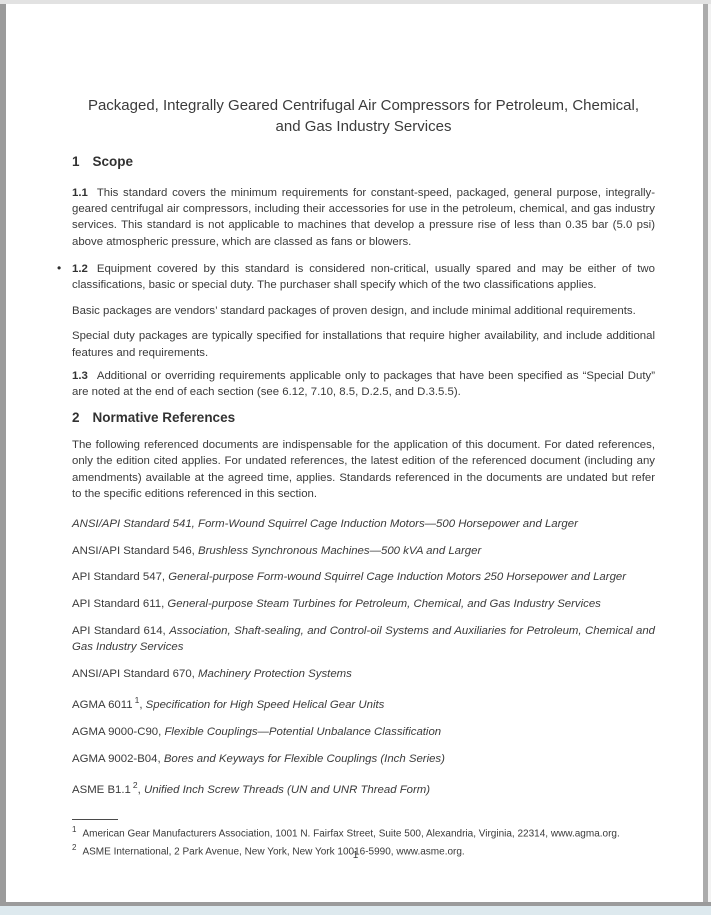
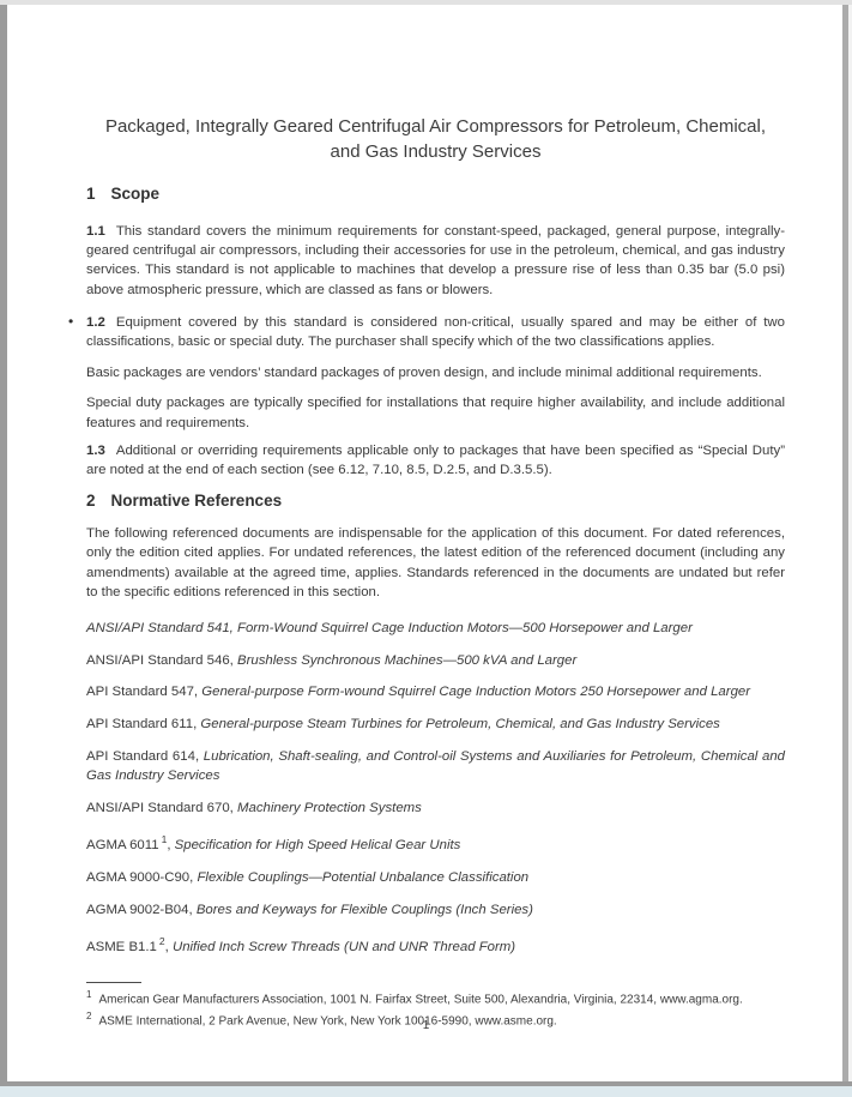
  Packaged, Integrally Geared Centrifugal Air Compressors for Petroleum, Chemical,
  and Gas Industry Services
  1 Scope
  1.1 This standard covers the minimum requirements for constant-speed, packaged, general purpose, integrally-geared centrifugal air compressors, including their accessories for use in the petroleum, chemical, and gas industry services. This standard is not applicable to machines that develop a pressure rise of less than 0.35 bar (5.0 psi) above atmospheric pressure, which are classed as fans or blowers.
  •
  1.2 Equipment covered by this standard is considered non-critical, usually spared and may be either of two classifications, basic or special duty. The purchaser shall specify which of the two classifications applies.
  Basic packages are vendors’ standard packages of proven design, and include minimal additional requirements.
  Special duty packages are typically specified for installations that require higher availability, and include additional features and requirements.
  1.3 Additional or overriding requirements applicable only to packages that have been specified as “Special Duty” are noted at the end of each section (see 6.12, 7.10, 8.5, D.2.5, and D.3.5.5).
  2 Normative References
  The following referenced documents are indispensable for the application of this document. For dated references, only the edition cited applies. For undated references, the latest edition of the referenced document (including any amendments) available at the agreed time, applies. Standards referenced in the documents are undated but refer to the specific editions referenced in this section.
  ANSI/API Standard 541, Form-Wound Squirrel Cage Induction Motors—500 Horsepower and Larger
  ANSI/API Standard 546, Brushless Synchronous Machines—500 kVA and Larger
  API Standard 547, General-purpose Form-wound Squirrel Cage Induction Motors 250 Horsepower and Larger
  API Standard 611, General-purpose Steam Turbines for Petroleum, Chemical, and Gas Industry Services
- API Standard 614, Association, Shaft-sealing, and Control-oil Systems and Auxiliaries for Petroleum, Chemical and Gas Industry Services
+ API Standard 614, Lubrication, Shaft-sealing, and Control-oil Systems and Auxiliaries for Petroleum, Chemical and Gas Industry Services
  ANSI/API Standard 670, Machinery Protection Systems
  AGMA 6011 1, Specification for High Speed Helical Gear Units
  AGMA 9000-C90, Flexible Couplings—Potential Unbalance Classification
  AGMA 9002-B04, Bores and Keyways for Flexible Couplings (Inch Series)
  ASME B1.1 2, Unified Inch Screw Threads (UN and UNR Thread Form)
  1 American Gear Manufacturers Association, 1001 N. Fairfax Street, Suite 500, Alexandria, Virginia, 22314, www.agma.org.
  2 ASME International, 2 Park Avenue, New York, New York 10016-5990, www.asme.org.
  1
